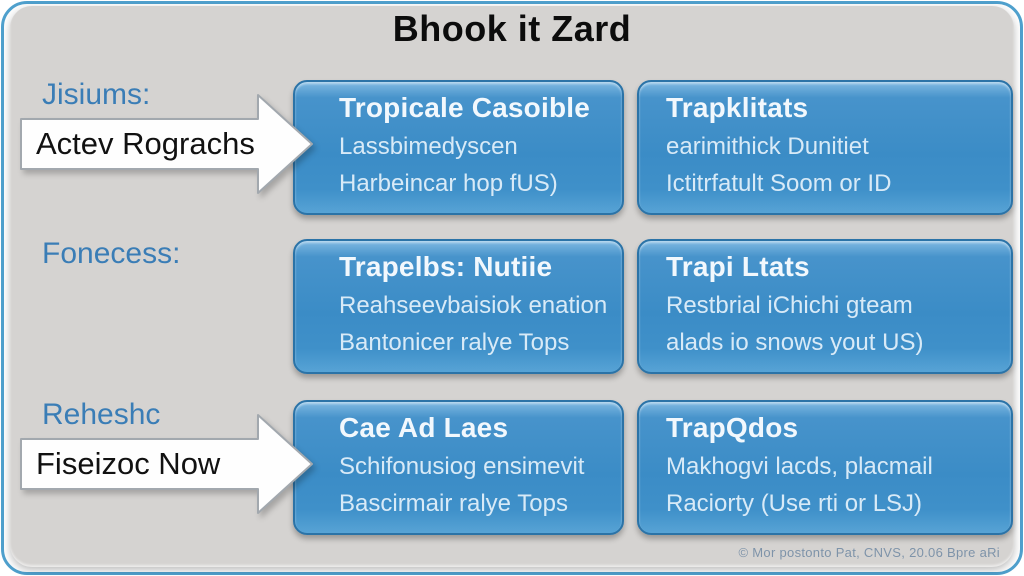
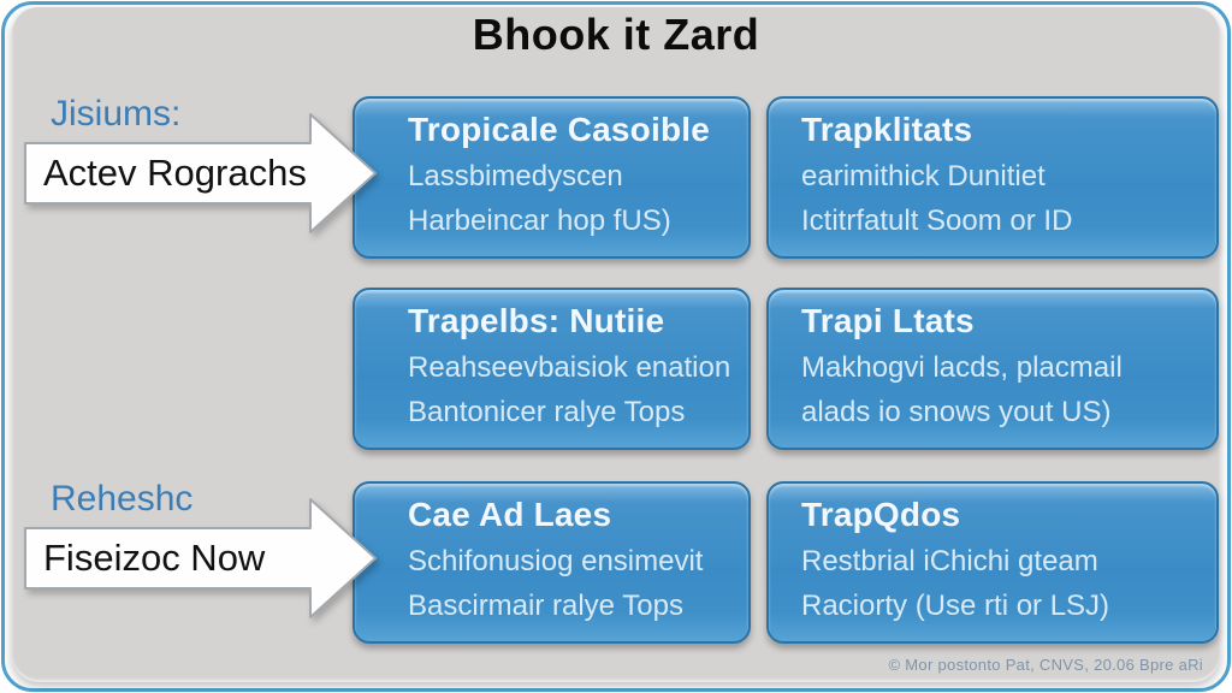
  Bhook it Zard
  Jisiums:
  Actev Rograchs
  Tropicale Casoible
  Lassbimedyscen
  Harbeincar hop fUS)
  Trapklitats
  earimithick Dunitiet
  Ictitrfatult Soom or ID
- Fonecess:
  Trapelbs: Nutiie
  Reahseevbaisiok enation
  Bantonicer ralye Tops
  Trapi Ltats
- Restbrial iChichi gteam
+ Makhogvi lacds, placmail
  alads io snows yout US)
  Reheshc
  Fiseizoc Now
  Cae Ad Laes
  Schifonusiog ensimevit
  Bascirmair ralye Tops
  TrapQdos
- Makhogvi lacds, placmail
+ Restbrial iChichi gteam
  Raciorty (Use rti or LSJ)
  © Mor postonto Pat, CNVS, 20.06 Bpre aRi
